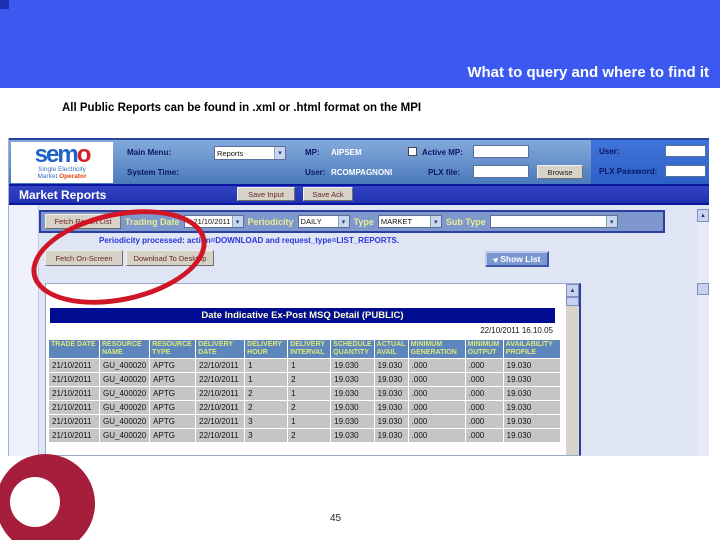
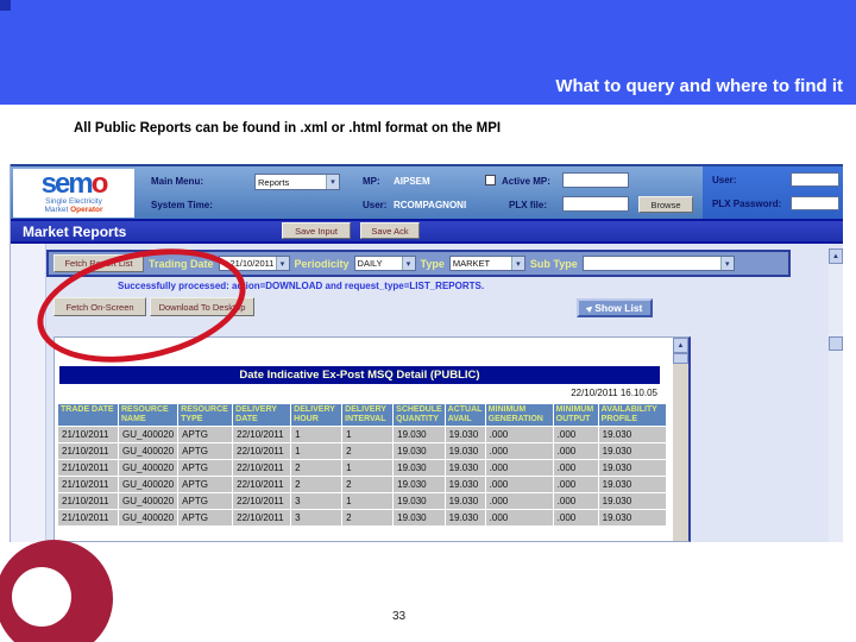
  What to query and where to find it
  All Public Reports can be found in .xml or .html format on the MPI
  semo
  Main Menu:
  Reports
  MP:
  AIPSEM
  Active MP:
  System Time:
  User:
  RCOMPAGNONI
  PLX file:
  Browse
  User:
  PLX Password:
  Market Reports
  Save Input
  Save Ack
  Fetch Report List
  Trading Date
  21/10/2011
  Periodicity
  DAILY
  Type
  MARKET
  Sub Type
- Periodicity processed: action=DOWNLOAD and request_type=LIST_REPORTS.
+ Successfully processed: action=DOWNLOAD and request_type=LIST_REPORTS.
  Fetch On-Screen
  Download To Desktop
  Show List
  Date Indicative Ex-Post MSQ Detail (PUBLIC)
  22/10/2011 16.10.05
  21/10/2011	GU_400020	APTG	22/10/2011	1	1	19.030	19.030	.000	.000	19.030
  21/10/2011	GU_400020	APTG	22/10/2011	1	2	19.030	19.030	.000	.000	19.030
  21/10/2011	GU_400020	APTG	22/10/2011	2	1	19.030	19.030	.000	.000	19.030
  21/10/2011	GU_400020	APTG	22/10/2011	2	2	19.030	19.030	.000	.000	19.030
  21/10/2011	GU_400020	APTG	22/10/2011	3	1	19.030	19.030	.000	.000	19.030
  21/10/2011	GU_400020	APTG	22/10/2011	3	2	19.030	19.030	.000	.000	19.030
- 45
+ 33
